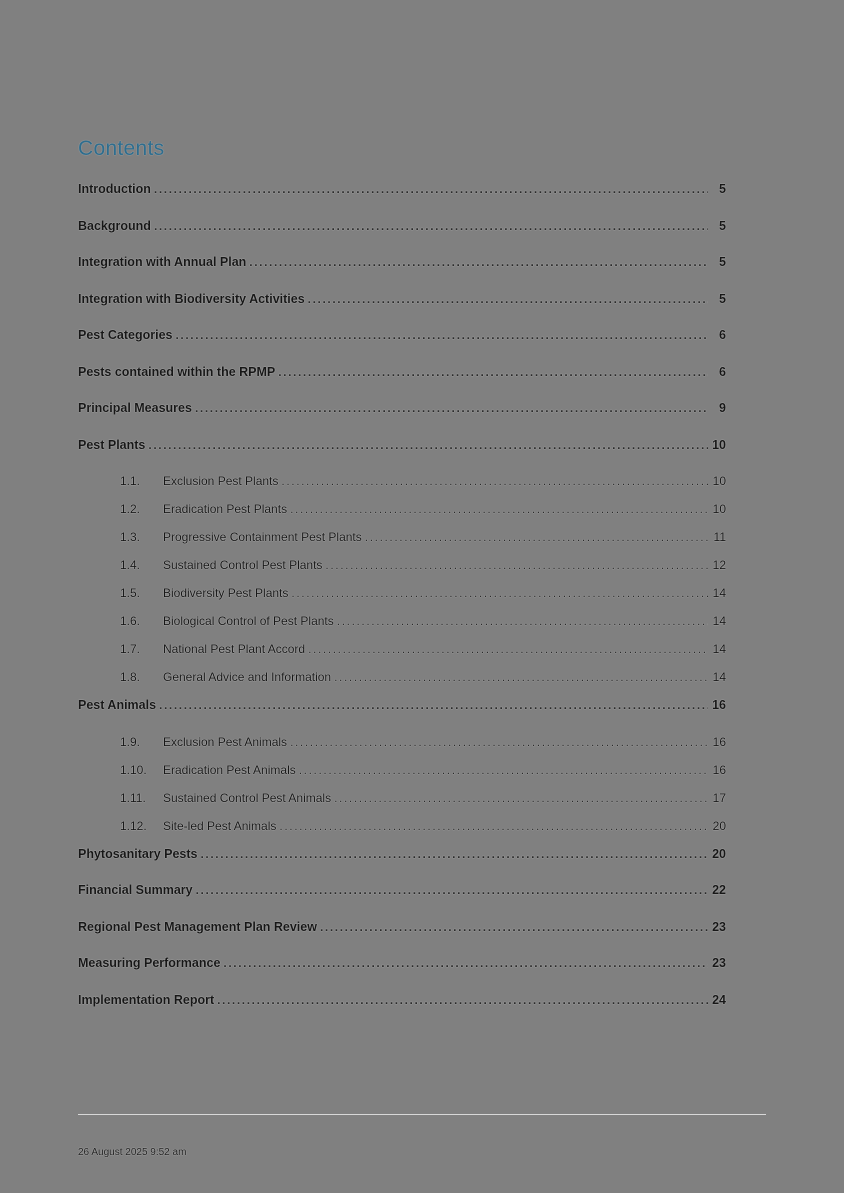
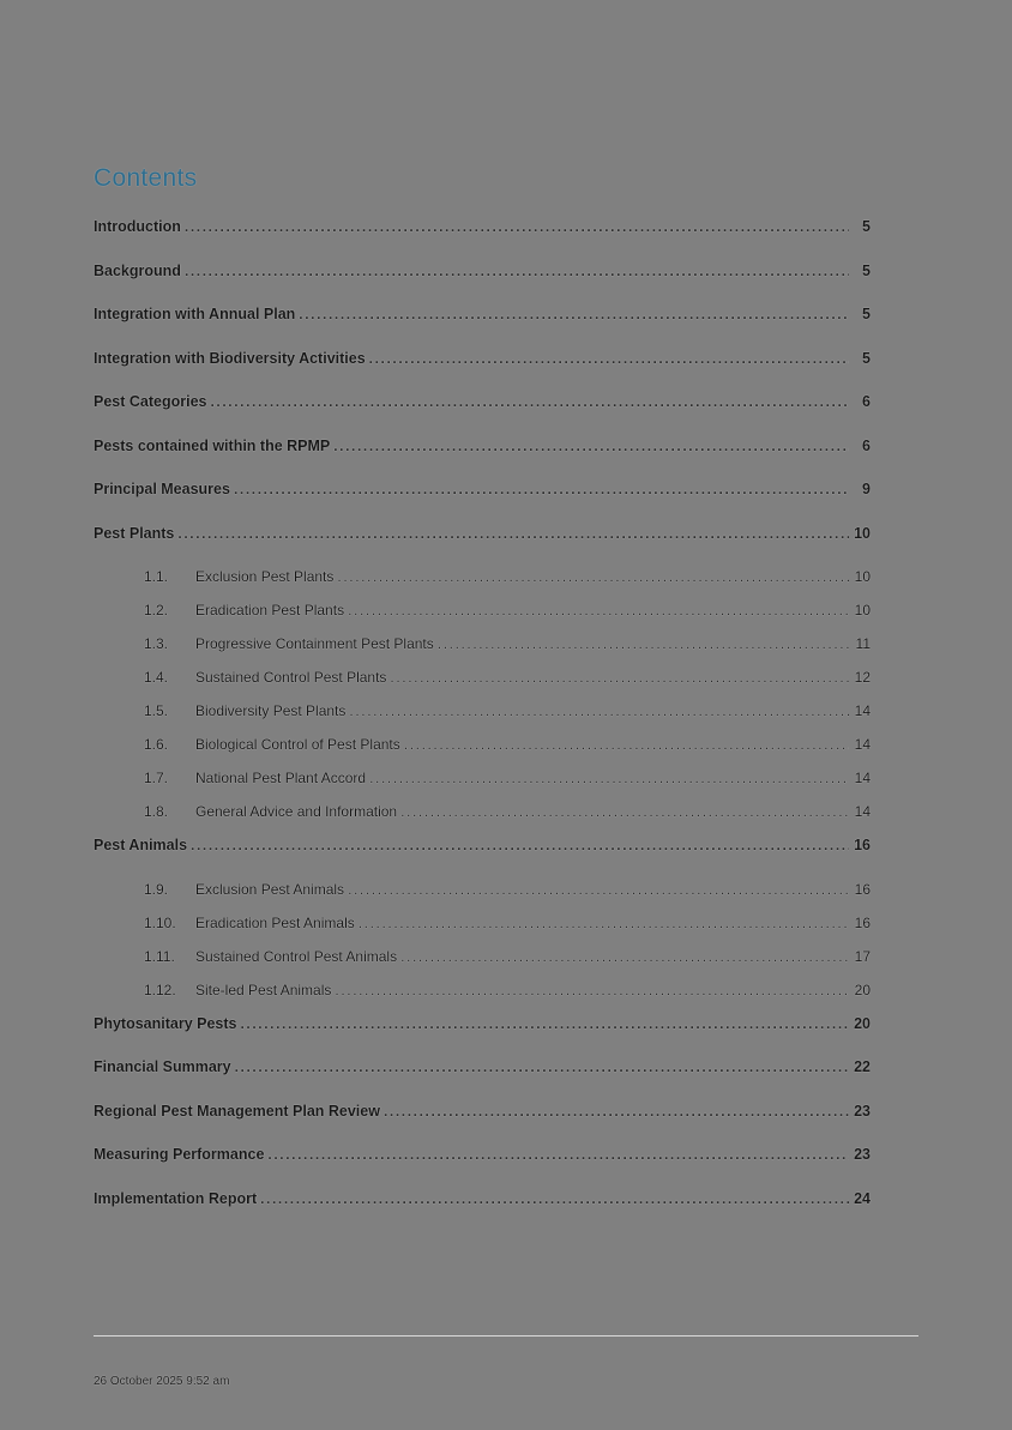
  Contents
  Introduction
  5
  Background
  5
  Integration with Annual Plan
  5
  Integration with Biodiversity Activities
  5
  Pest Categories
  6
  Pests contained within the RPMP
  6
  Principal Measures
  9
  Pest Plants
  10
  1.1.
  Exclusion Pest Plants
  10
  1.2.
  Eradication Pest Plants
  10
  1.3.
  Progressive Containment Pest Plants
  11
  1.4.
  Sustained Control Pest Plants
  12
  1.5.
  Biodiversity Pest Plants
  14
  1.6.
  Biological Control of Pest Plants
  14
  1.7.
  National Pest Plant Accord
  14
  1.8.
  General Advice and Information
  14
  Pest Animals
  16
  1.9.
  Exclusion Pest Animals
  16
  1.10.
  Eradication Pest Animals
  16
  1.11.
  Sustained Control Pest Animals
  17
  1.12.
  Site-led Pest Animals
  20
  Phytosanitary Pests
  20
  Financial Summary
  22
  Regional Pest Management Plan Review
  23
  Measuring Performance
  23
  Implementation Report
  24
- 26 August 2025 9:52 am
+ 26 October 2025 9:52 am
